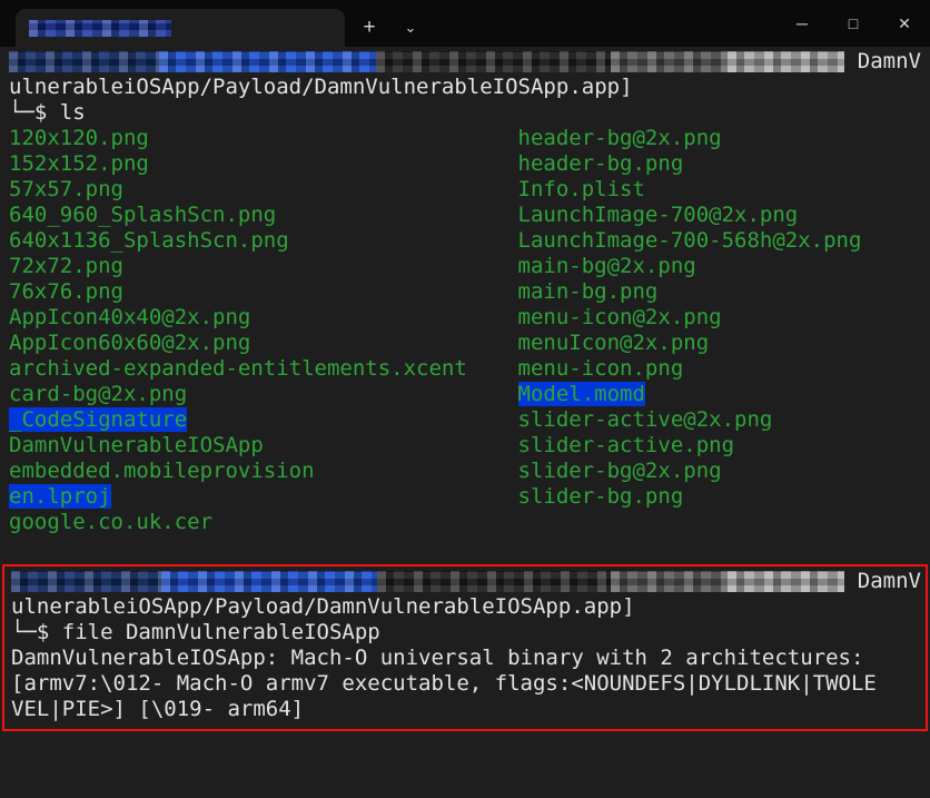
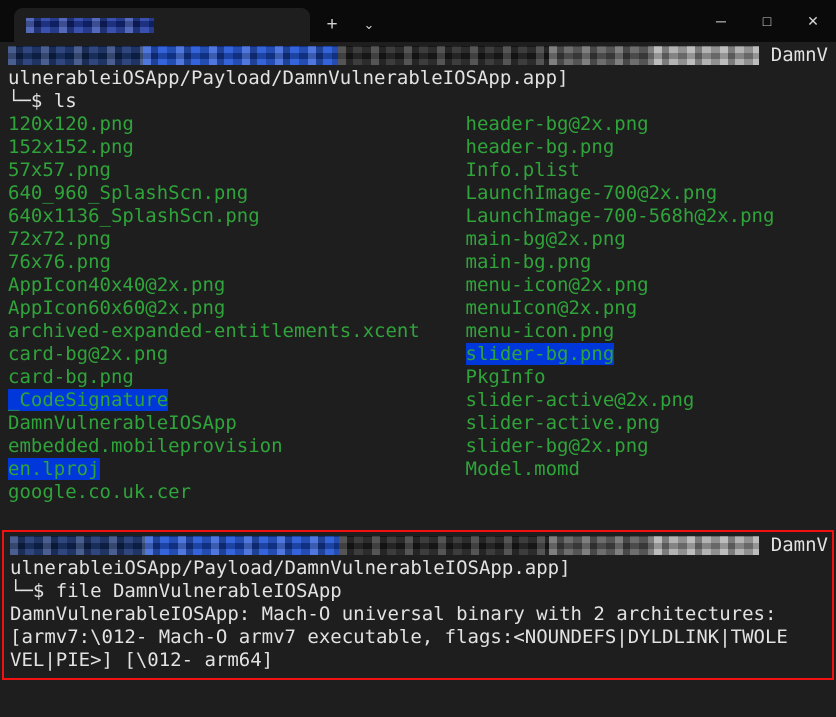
  +
  ⌄
  ─
  □
  ✕
  DamnV
  ulnerableiOSApp/Payload/DamnVulnerableIOSApp.app]
  └─$ ls
  120x120.png header-bg@2x.png
  152x152.png header-bg.png
  57x57.png Info.plist
  640_960_SplashScn.png LaunchImage-700@2x.png
  640x1136_SplashScn.png LaunchImage-700-568h@2x.png
  72x72.png main-bg@2x.png
  76x76.png main-bg.png
  AppIcon40x40@2x.png menu-icon@2x.png
  AppIcon60x60@2x.png menuIcon@2x.png
  archived-expanded-entitlements.xcent menu-icon.png
- card-bg@2x.png Model.momd
+ card-bg@2x.png slider-bg.png
+ card-bg.png PkgInfo
  _CodeSignature slider-active@2x.png
  DamnVulnerableIOSApp slider-active.png
  embedded.mobileprovision slider-bg@2x.png
- en.lproj slider-bg.png
+ en.lproj Model.momd
  google.co.uk.cer
  DamnV
  ulnerableiOSApp/Payload/DamnVulnerableIOSApp.app]
  └─$ file DamnVulnerableIOSApp
  DamnVulnerableIOSApp: Mach-O universal binary with 2 architectures:
  [armv7:\012- Mach-O armv7 executable, flags:<NOUNDEFS|DYLDLINK|TWOLE
- VEL|PIE>] [\019- arm64]
+ VEL|PIE>] [\012- arm64]
